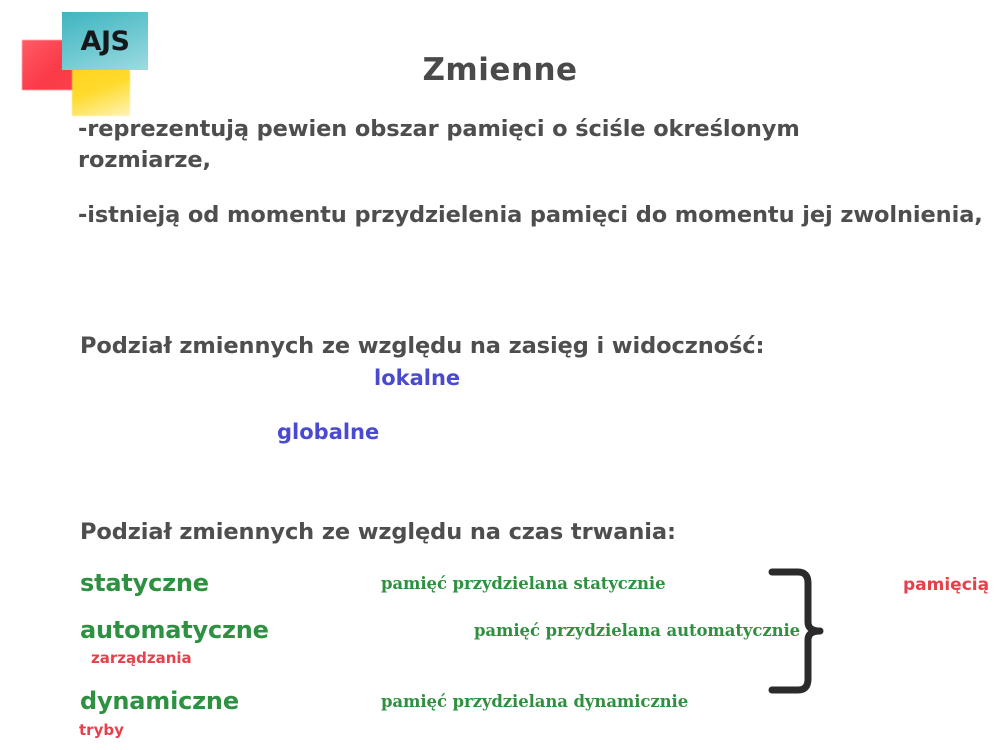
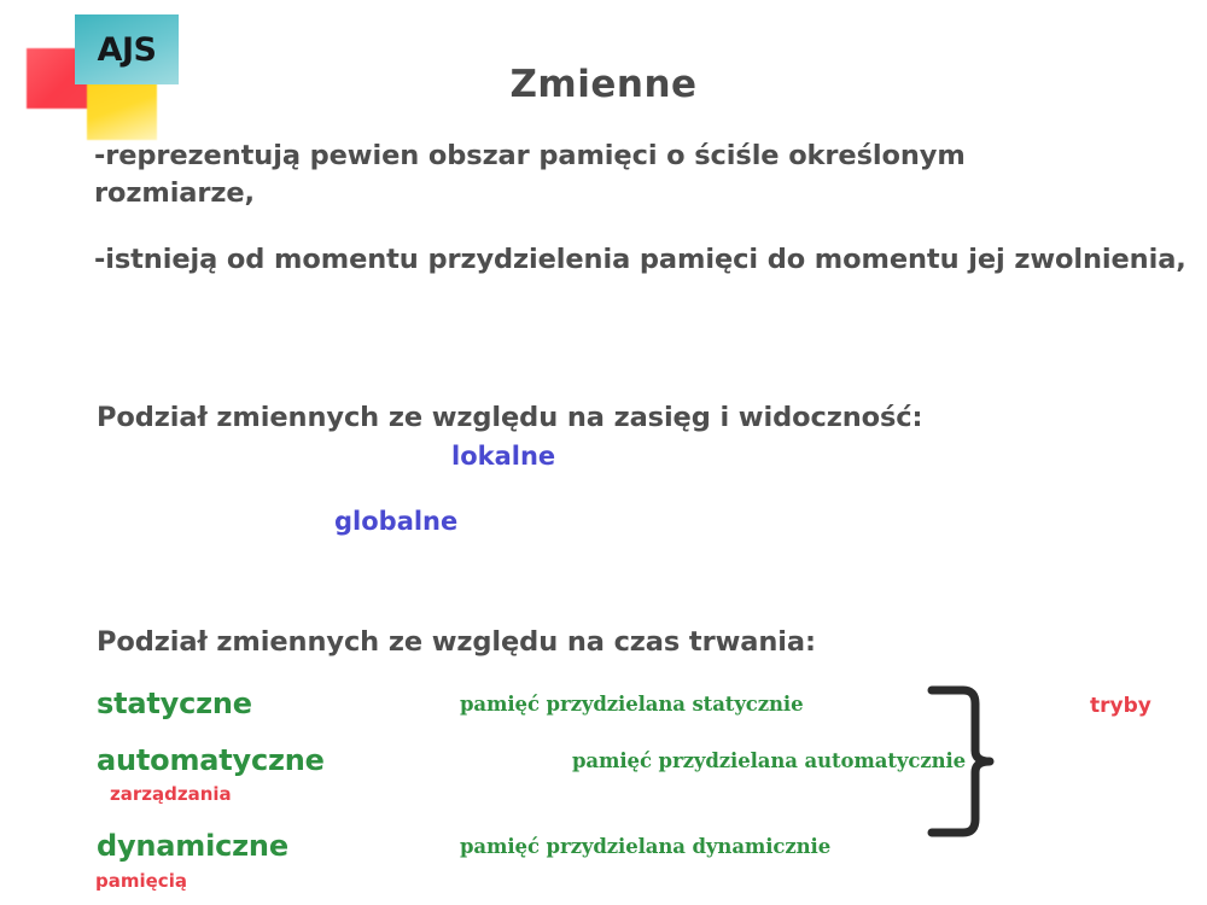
  AJS
  Zmienne
  -reprezentują pewien obszar pamięci o ściśle określonym rozmiarze,
  -istnieją od momentu przydzielenia pamięci do momentu jej zwolnienia,
  Podział zmiennych ze względu na zasięg i widoczność:
  lokalne
  globalne
  Podział zmiennych ze względu na czas trwania:
  statyczne
  pamięć przydzielana statycznie
- pamięcią
+ tryby
  automatyczne
  pamięć przydzielana automatycznie
  zarządzania
  dynamiczne
  pamięć przydzielana dynamicznie
- tryby
+ pamięcią
